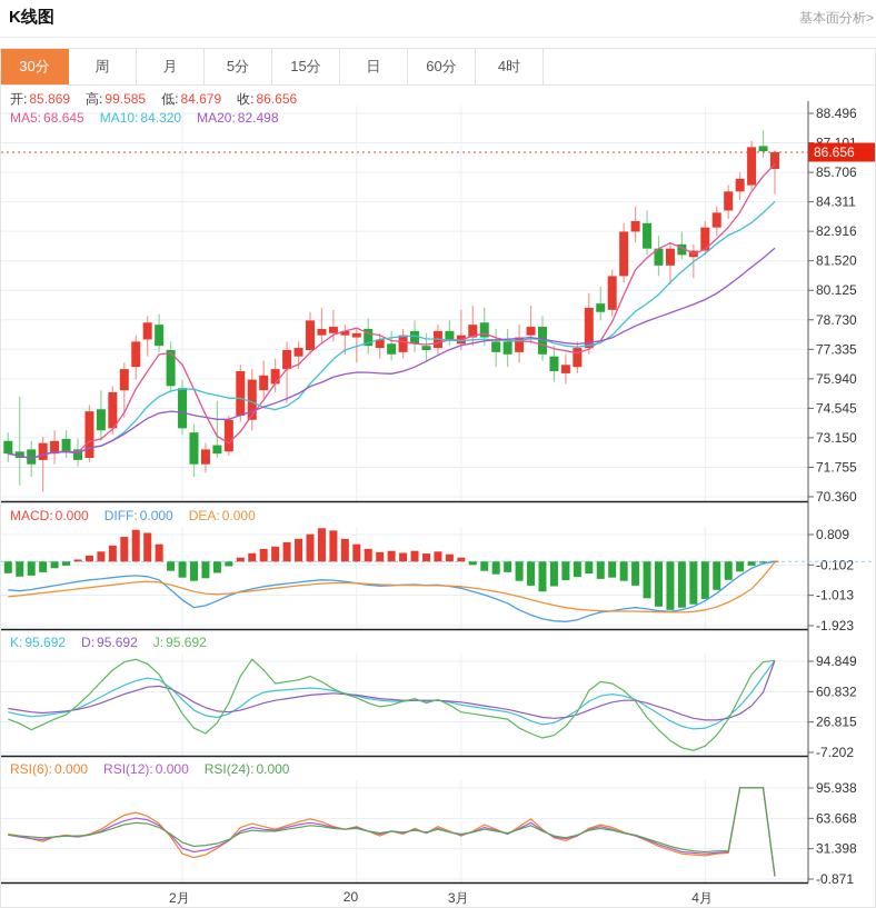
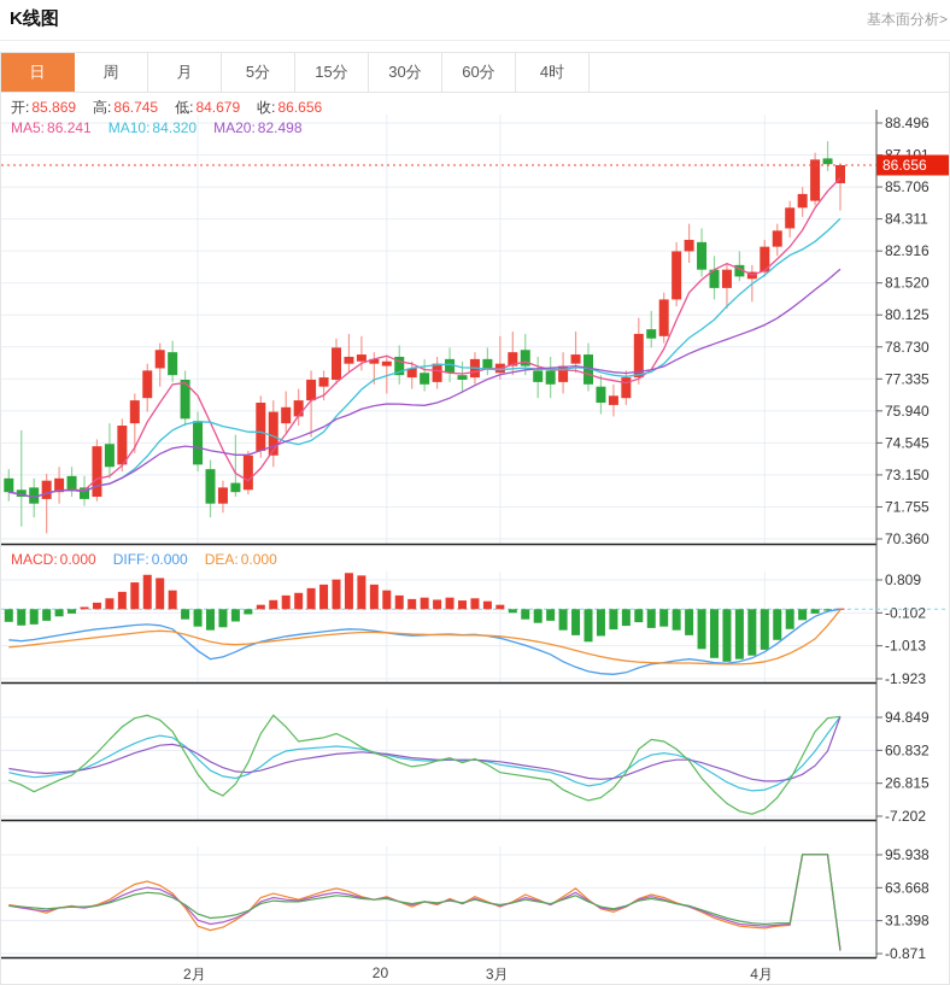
  K线图
  基本面分析>
- 30分
+ 日
  周
  月
  5分
  15分
- 日
+ 30分
  60分
  4时
- 开: 85.869 高: 99.585 低: 84.679 收: 86.656
+ 开: 85.869 高: 86.745 低: 84.679 收: 86.656
- MA5: 68.645 MA10: 84.320 MA20: 82.498
+ MA5: 86.241 MA10: 84.320 MA20: 82.498
  MACD: 0.000 DIFF: 0.000 DEA: 0.000
- K: 95.692 D: 95.692 J: 95.692
- RSI(6): 0.000 RSI(12): 0.000 RSI(24): 0.000
  88.496
  85.706
  84.311
  82.916
  81.520
  80.125
  78.730
  77.335
  75.940
  74.545
  73.150
  71.755
  70.360
  0.809
  -0.102
  -1.013
  -1.923
  94.849
  60.832
  26.815
  -7.202
  95.938
  63.668
  31.398
  -0.871
  86.656
  2月
  20
  3月
  4月
